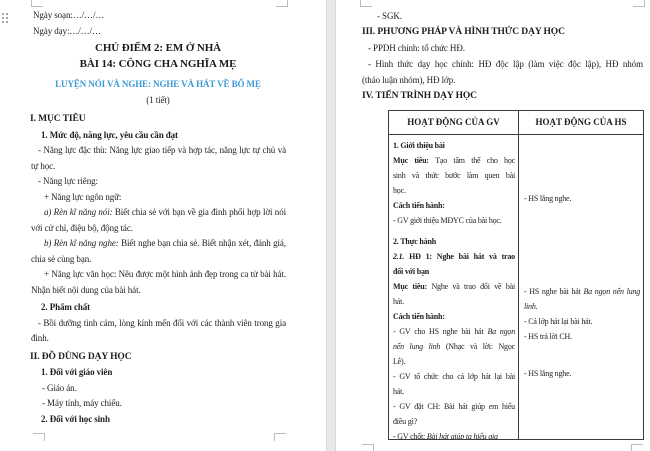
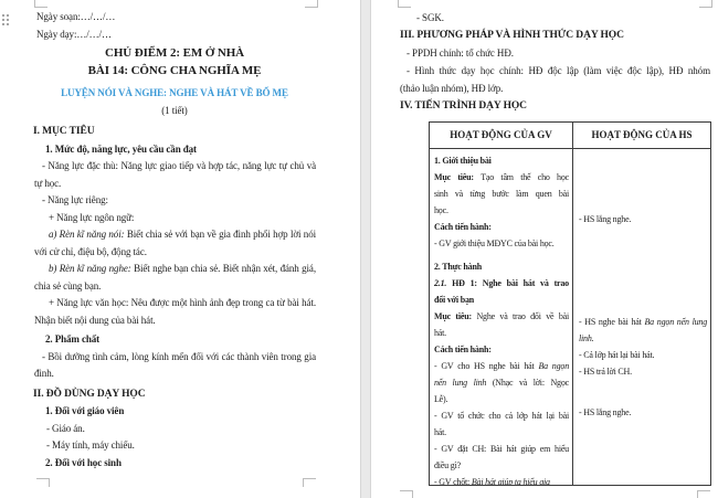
  Ngày soạn:…/…/…
  Ngày dạy:…/…/…
  CHỦ ĐIỂM 2: EM Ở NHÀ
  BÀI 14: CÔNG CHA NGHĨA MẸ
  LUYỆN NÓI VÀ NGHE: NGHE VÀ HÁT VỀ BỐ MẸ
  (1 tiết)
  I. MỤC TIÊU
  1. Mức độ, năng lực, yêu cầu cần đạt
  - Năng lực đặc thù: Năng lực giao tiếp và hợp tác, năng lực tự chủ và
  tự học.
  - Năng lực riêng:
  + Năng lực ngôn ngữ:
  a) Rèn kĩ năng nói: Biết chia sẻ với bạn về gia đình phối hợp lời nói
  với cử chỉ, điệu bộ, động tác.
  b) Rèn kĩ năng nghe: Biết nghe bạn chia sẻ. Biết nhận xét, đánh giá,
  chia sẻ cùng bạn.
  + Năng lực văn học: Nêu được một hình ảnh đẹp trong ca từ bài hát.
  Nhận biết nội dung của bài hát.
  2. Phẩm chất
  - Bồi dưỡng tình cảm, lòng kính mến đối với các thành viên trong gia
  đình.
  II. ĐỒ DÙNG DẠY HỌC
  1. Đối với giáo viên
  - Giáo án.
  - Máy tính, máy chiếu.
  2. Đối với học sinh
  - SGK.
  III. PHƯƠNG PHÁP VÀ HÌNH THỨC DẠY HỌC
  - PPDH chính: tổ chức HĐ.
  - Hình thức dạy học chính: HĐ độc lập (làm việc độc lập), HĐ nhóm
  (thảo luận nhóm), HĐ lớp.
  IV. TIẾN TRÌNH DẠY HỌC
  HOẠT ĐỘNG CỦA GV
  HOẠT ĐỘNG CỦA HS
  1. Giới thiệu bài
  Mục tiêu: Tạo tâm thế cho học
- sinh và thức bước làm quen bài
+ sinh và từng bước làm quen bài
  học.
  Cách tiến hành:
  - GV giới thiệu MĐYC của bài học.
  2. Thực hành
  2.1. HĐ 1: Nghe bài hát và trao
  đổi với bạn
  Mục tiêu: Nghe và trao đổi về bài
  hát.
  Cách tiến hành:
  - GV cho HS nghe bài hát Ba ngọn
  nến lung linh (Nhạc và lời: Ngọc
  Lễ).
  - GV tổ chức cho cả lớp hát lại bài
  hát.
  - GV đặt CH: Bài hát giúp em hiểu
  điều gì?
  - GV chốt: Bài hát giúp ta hiểu gia
  - HS lắng nghe.
  - HS nghe bài hát Ba ngọn nến lung
  linh.
  - Cả lớp hát lại bài hát.
  - HS trả lời CH.
  - HS lắng nghe.
